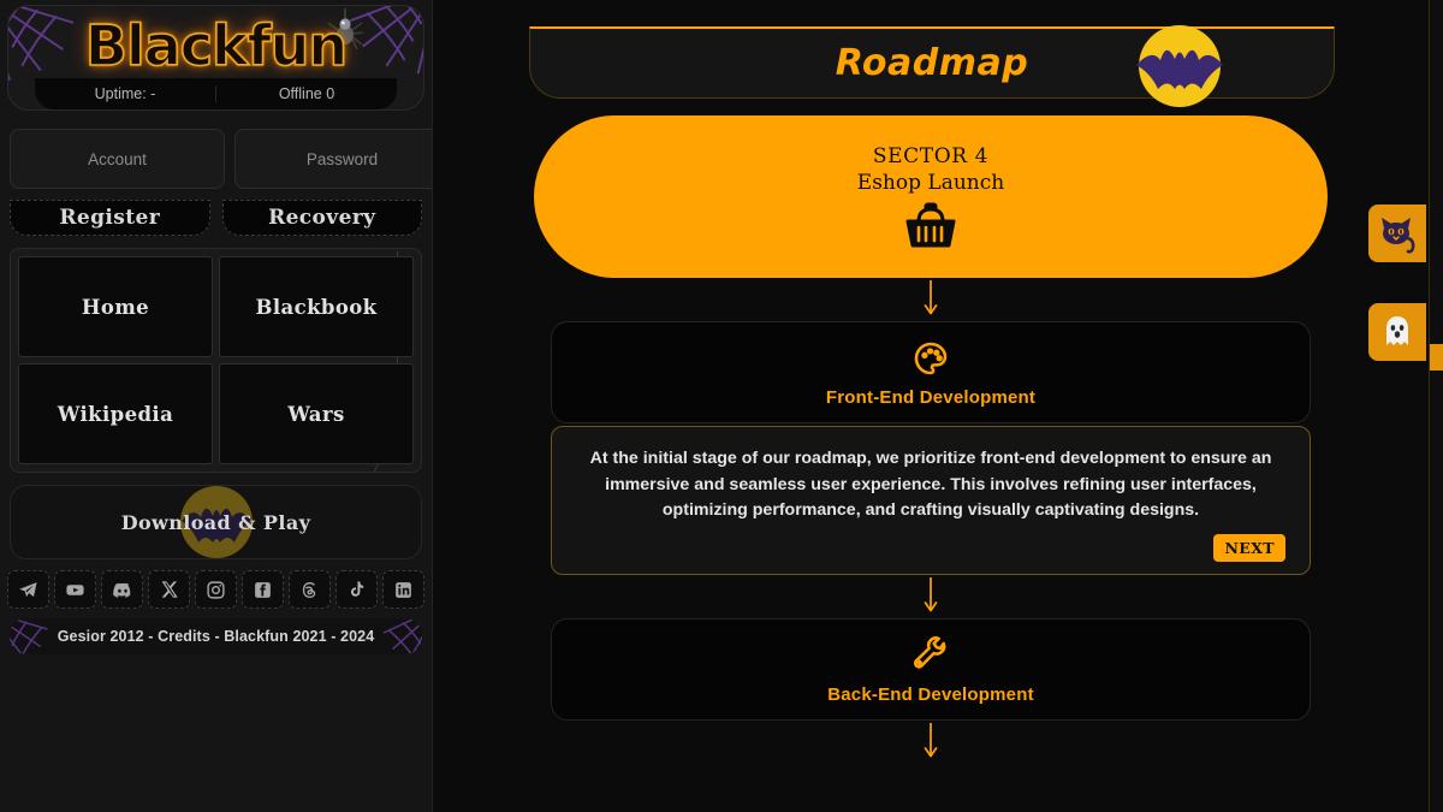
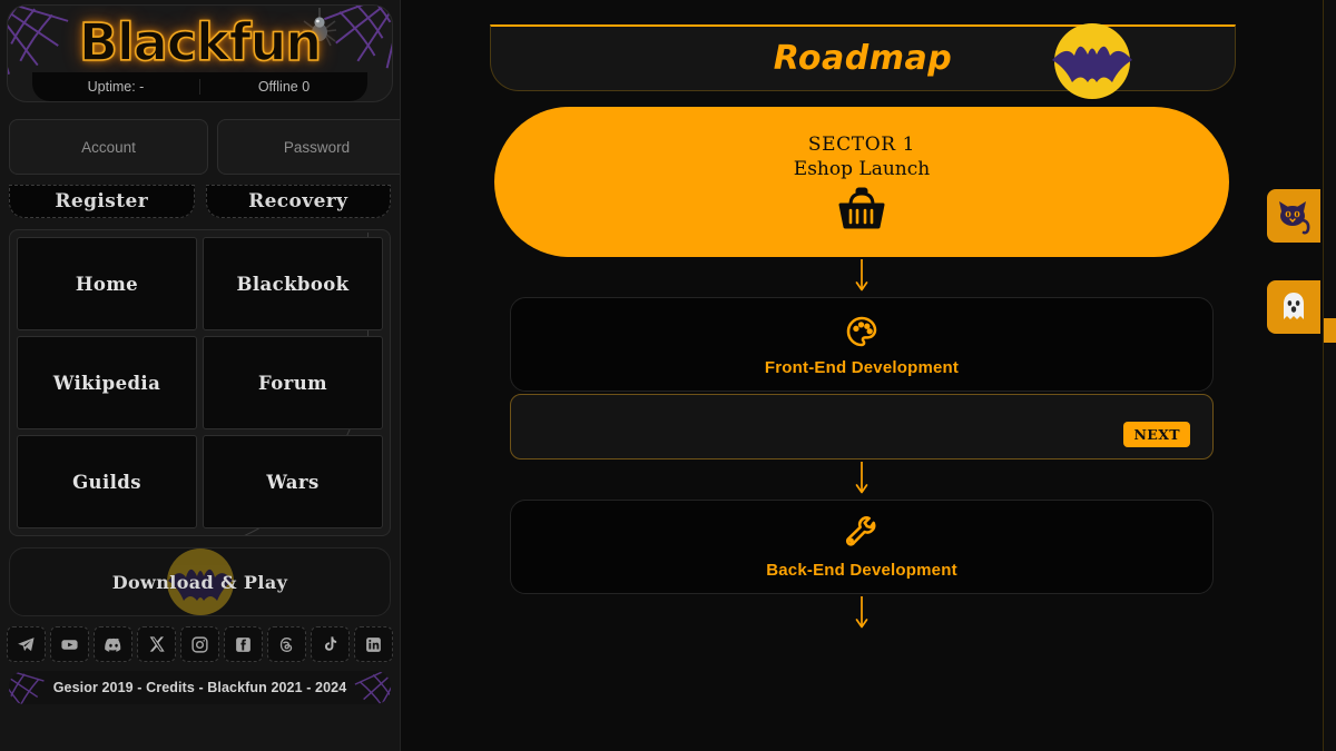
  Blackfun
  Uptime: -
  Offline 0
  Account
  Password
  Register
  Recovery
  Home
  Blackbook
  Wikipedia
+ Forum
+ Guilds
  Wars
  Download & Play
- Gesior 2012 - Credits - Blackfun 2021 - 2024
+ Gesior 2019 - Credits - Blackfun 2021 - 2024
  Roadmap
- SECTOR 4
+ SECTOR 1
  Eshop Launch
  Front-End Development
- At the initial stage of our roadmap, we prioritize front-end development to ensure an immersive and seamless user experience. This involves refining user interfaces, optimizing performance, and crafting visually captivating designs.
  NEXT
  Back-End Development
